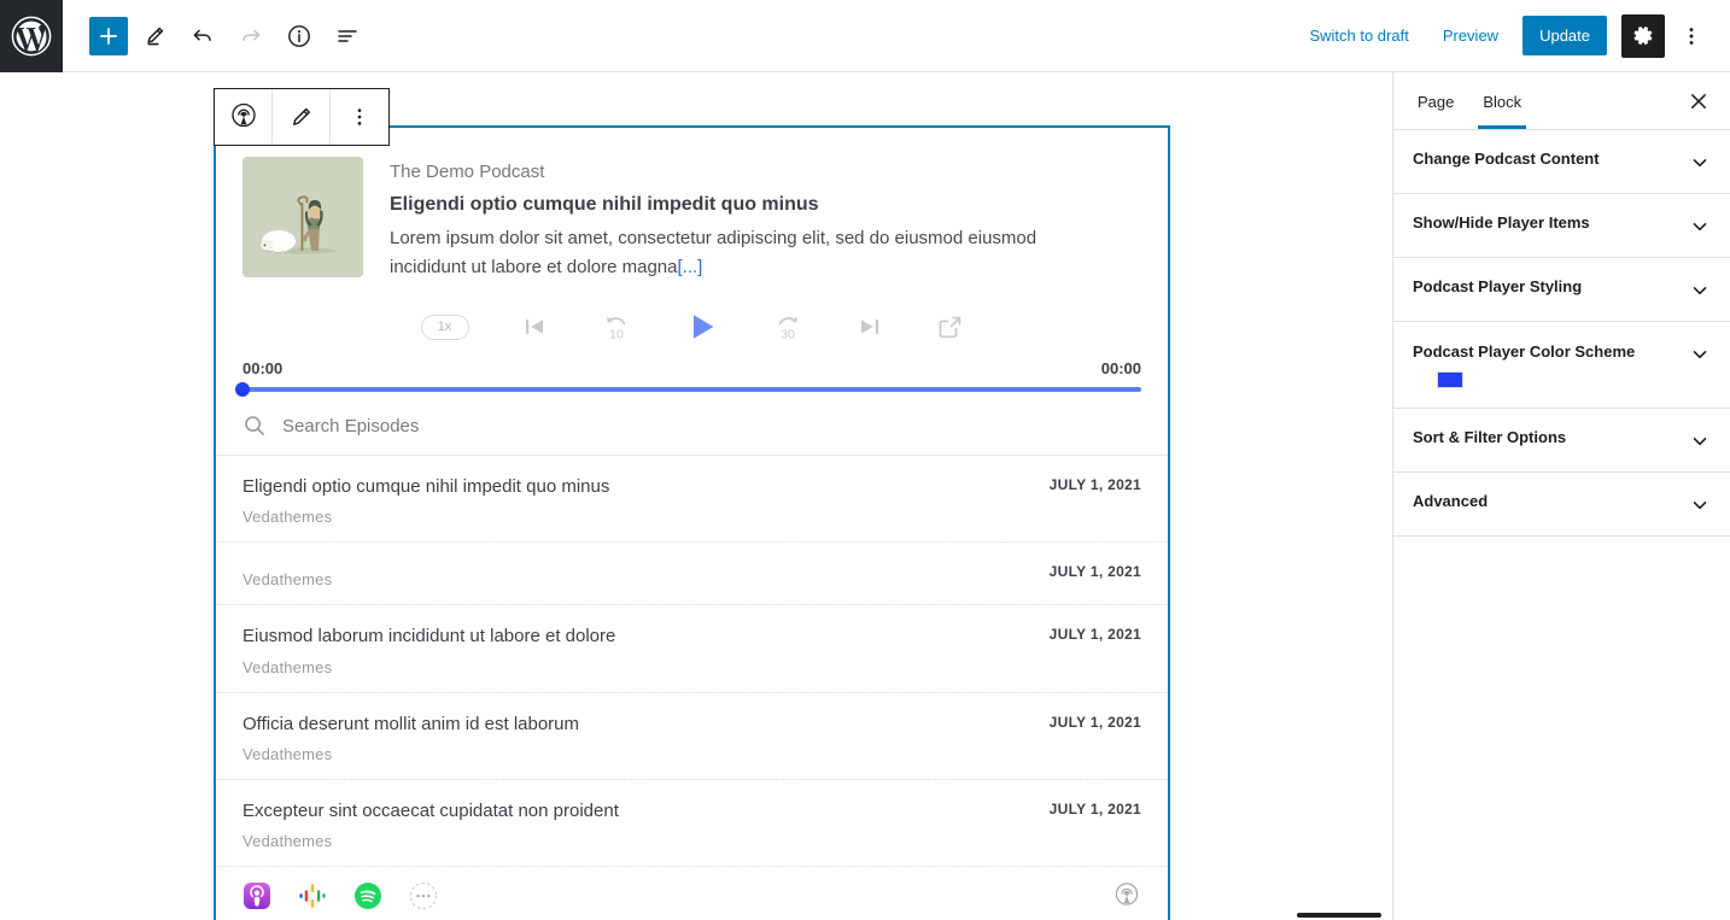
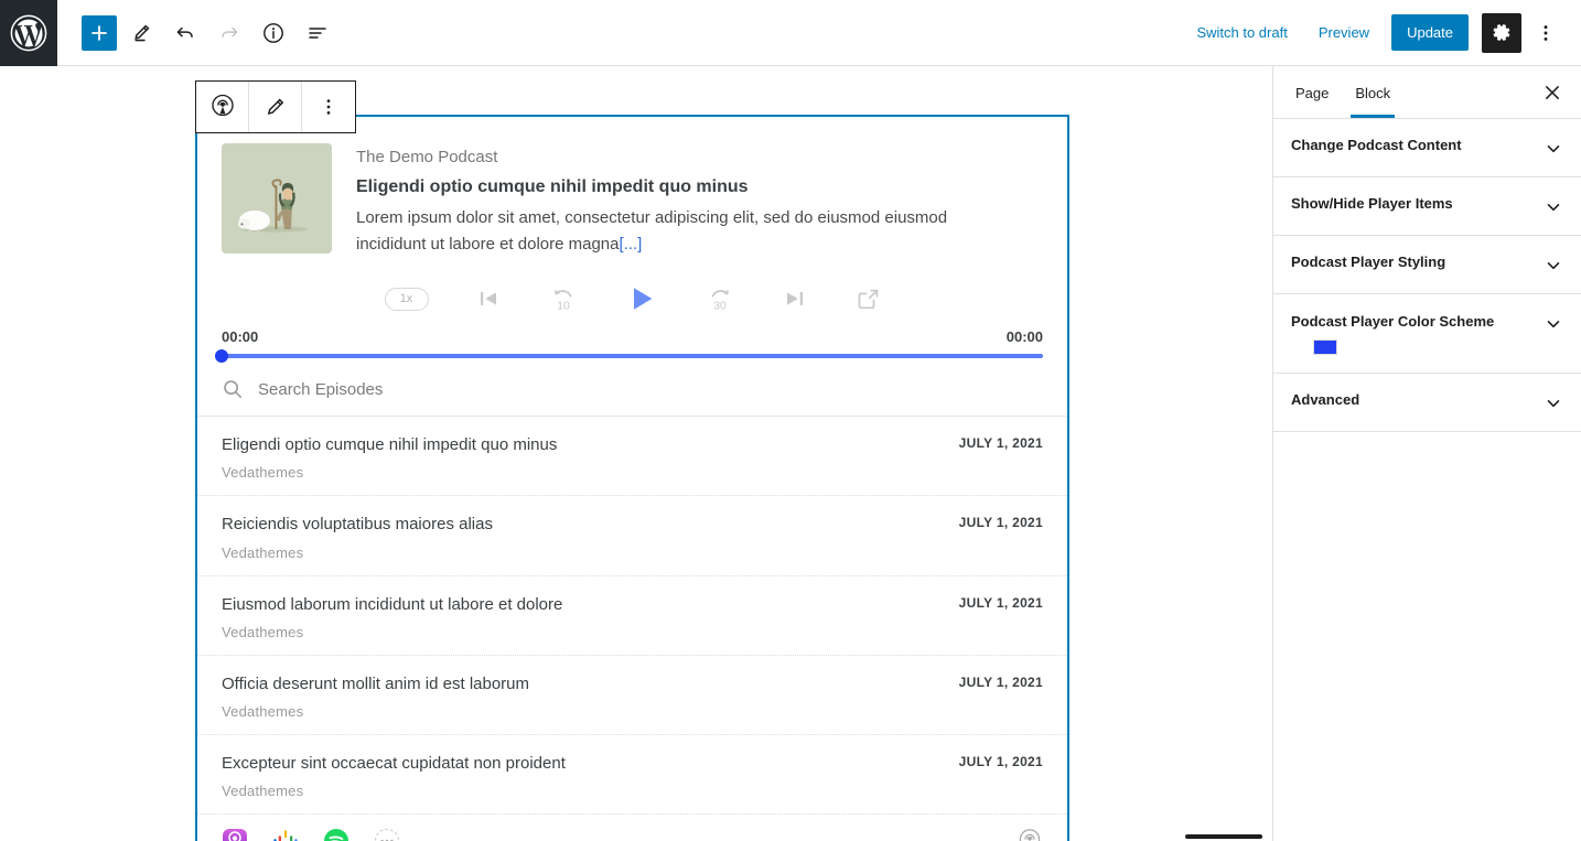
  Switch to draft
  Preview
  Update
  The Demo Podcast
  Eligendi optio cumque nihil impedit quo minus
  Lorem ipsum dolor sit amet, consectetur adipiscing elit, sed do eiusmod eiusmod incididunt ut labore et dolore magna[...]
  1x
  10
  30
  00:00
  00:00
  Search Episodes
  Eligendi optio cumque nihil impedit quo minus
  Vedathemes
  JULY 1, 2021
+ Reiciendis voluptatibus maiores alias
  Vedathemes
  JULY 1, 2021
  Eiusmod laborum incididunt ut labore et dolore
  Vedathemes
  JULY 1, 2021
  Officia deserunt mollit anim id est laborum
  Vedathemes
  JULY 1, 2021
  Excepteur sint occaecat cupidatat non proident
  Vedathemes
  JULY 1, 2021
  Page
  Block
  Change Podcast Content
  Show/Hide Player Items
  Podcast Player Styling
  Podcast Player Color Scheme
- Sort & Filter Options
  Advanced
